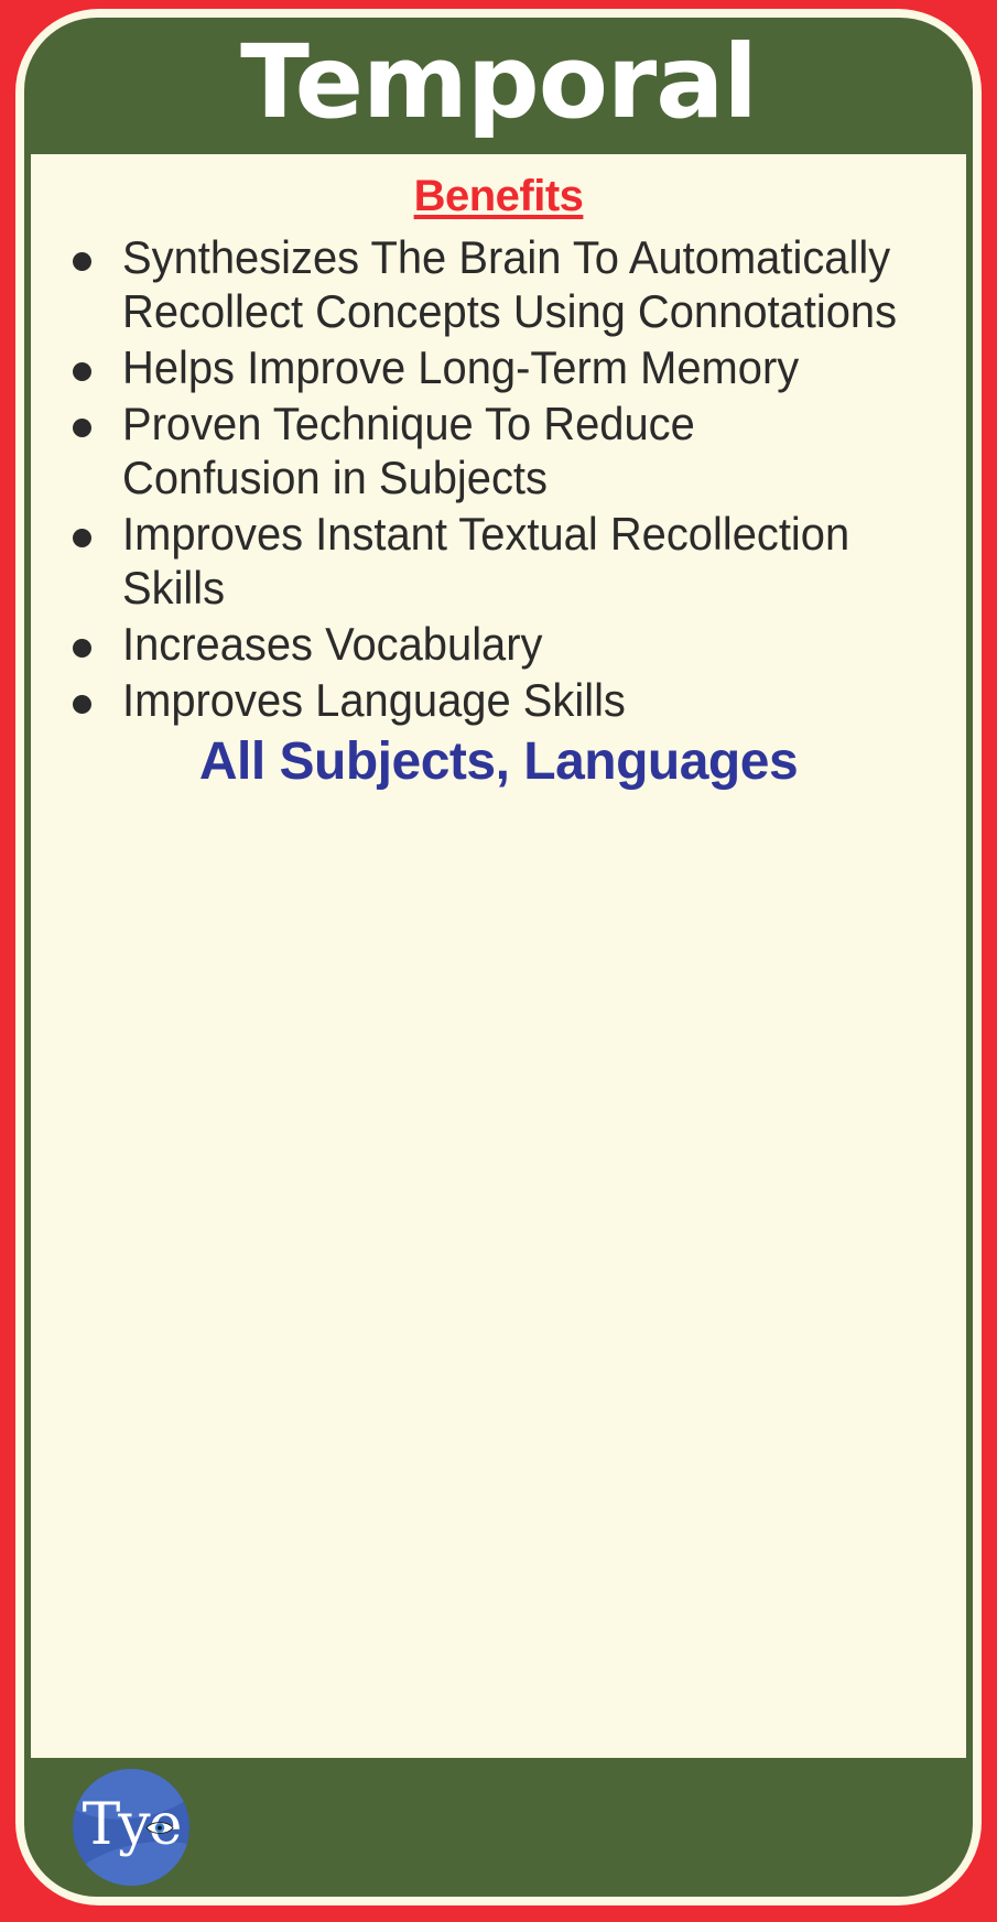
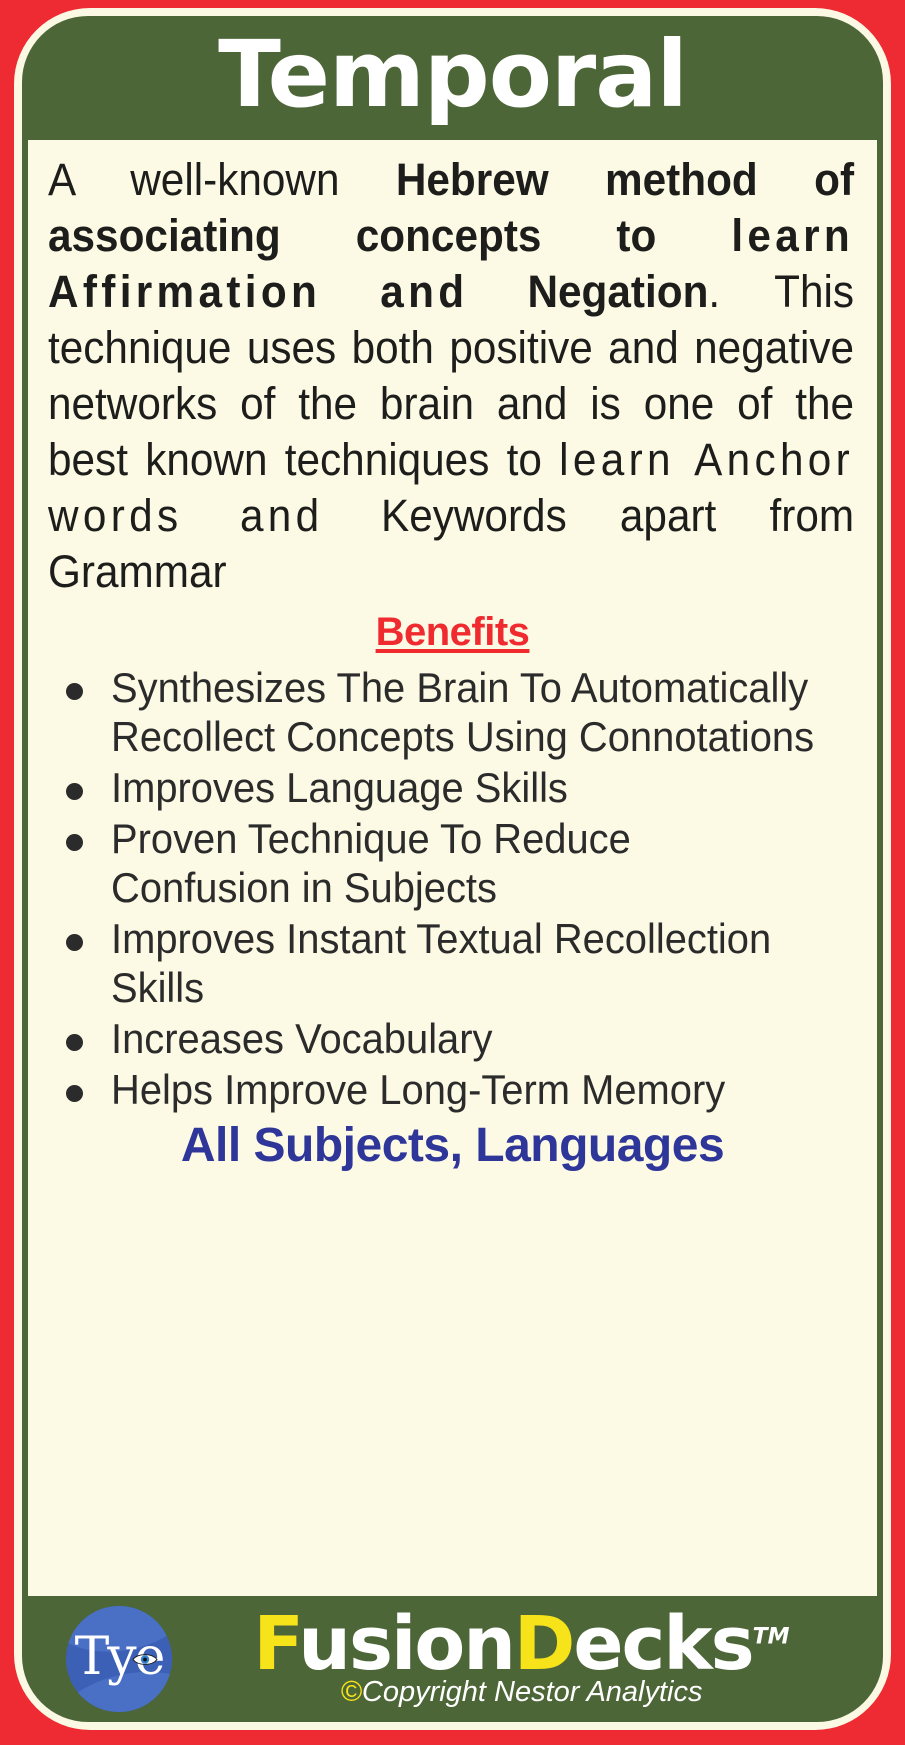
  Temporal
+ A well-known Hebrew method of associating concepts to learn Affirmation and Negation. This technique uses both positive and negative networks of the brain and is one of the best known techniques to learn Anchor words and Keywords apart from Grammar
  Benefits
  Synthesizes The Brain To Automatically Recollect Concepts Using Connotations
- Helps Improve Long-Term Memory
+ Improves Language Skills
  Proven Technique To Reduce Confusion in Subjects
  Improves Instant Textual Recollection Skills
  Increases Vocabulary
- Improves Language Skills
+ Helps Improve Long-Term Memory
  All Subjects, Languages
+ FusionDecksTM
+ ©Copyright Nestor Analytics
